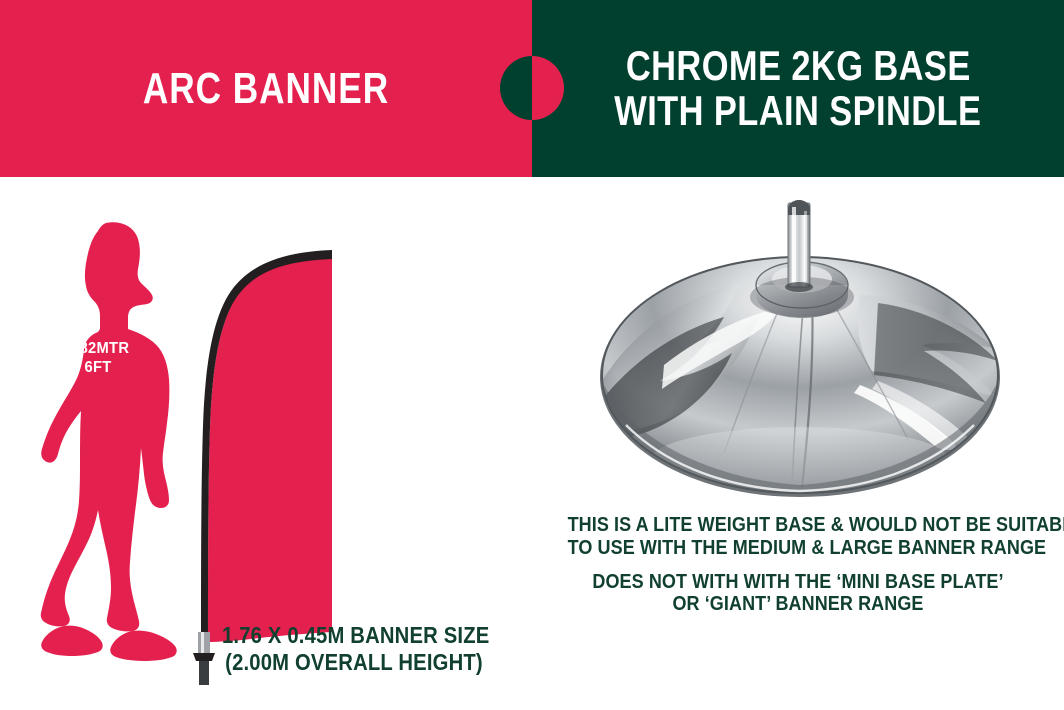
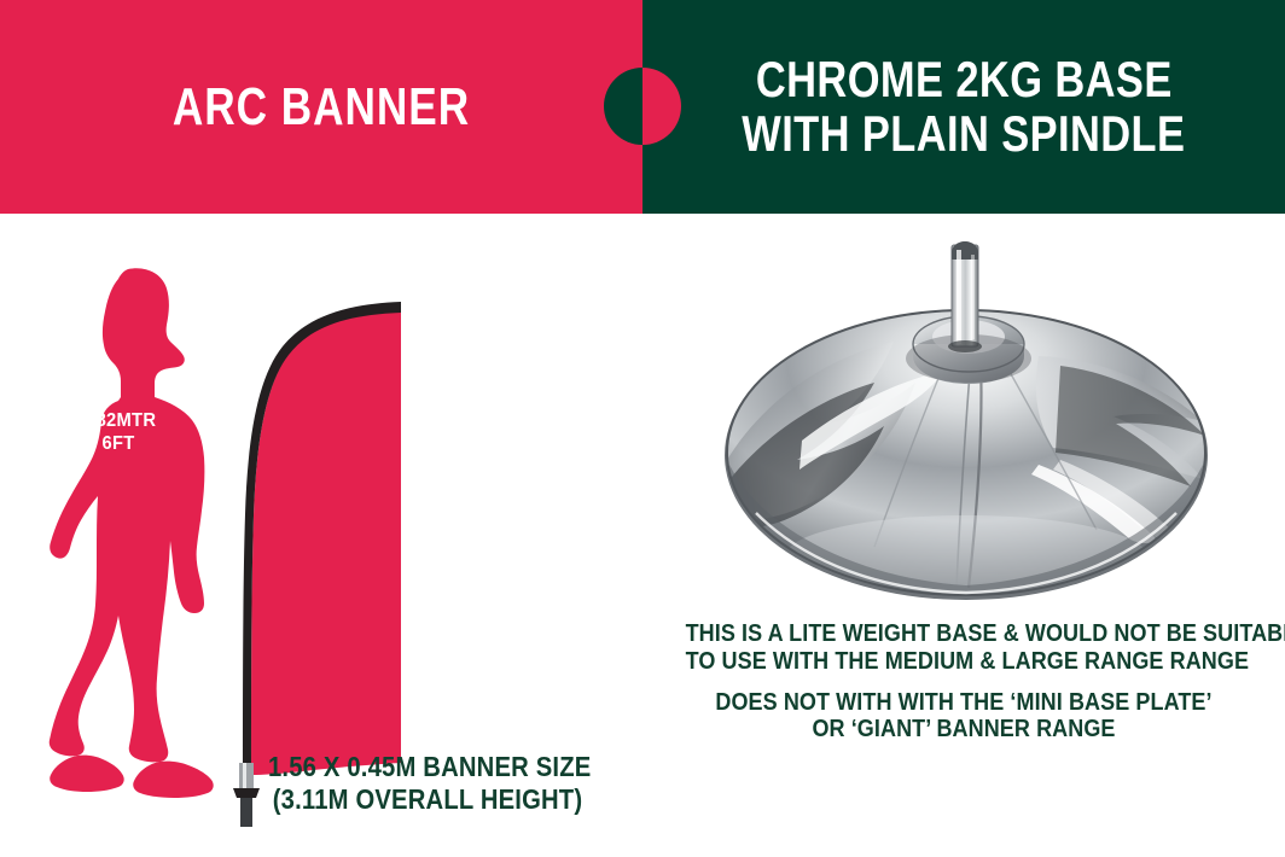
  ARC BANNER
  CHROME 2KG BASE
  WITH PLAIN SPINDLE
  1.82MTR
  6FT
- 1.76 X 0.45M BANNER SIZE
+ 1.56 X 0.45M BANNER SIZE
- (2.00M OVERALL HEIGHT)
+ (3.11M OVERALL HEIGHT)
  THIS IS A LITE WEIGHT BASE & WOULD NOT BE SUITAB
- TO USE WITH THE MEDIUM & LARGE BANNER RANGE
+ TO USE WITH THE MEDIUM & LARGE RANGE RANGE
  DOES NOT WITH WITH THE ‘MINI BASE PLATE’
  OR ‘GIANT’ BANNER RANGE
